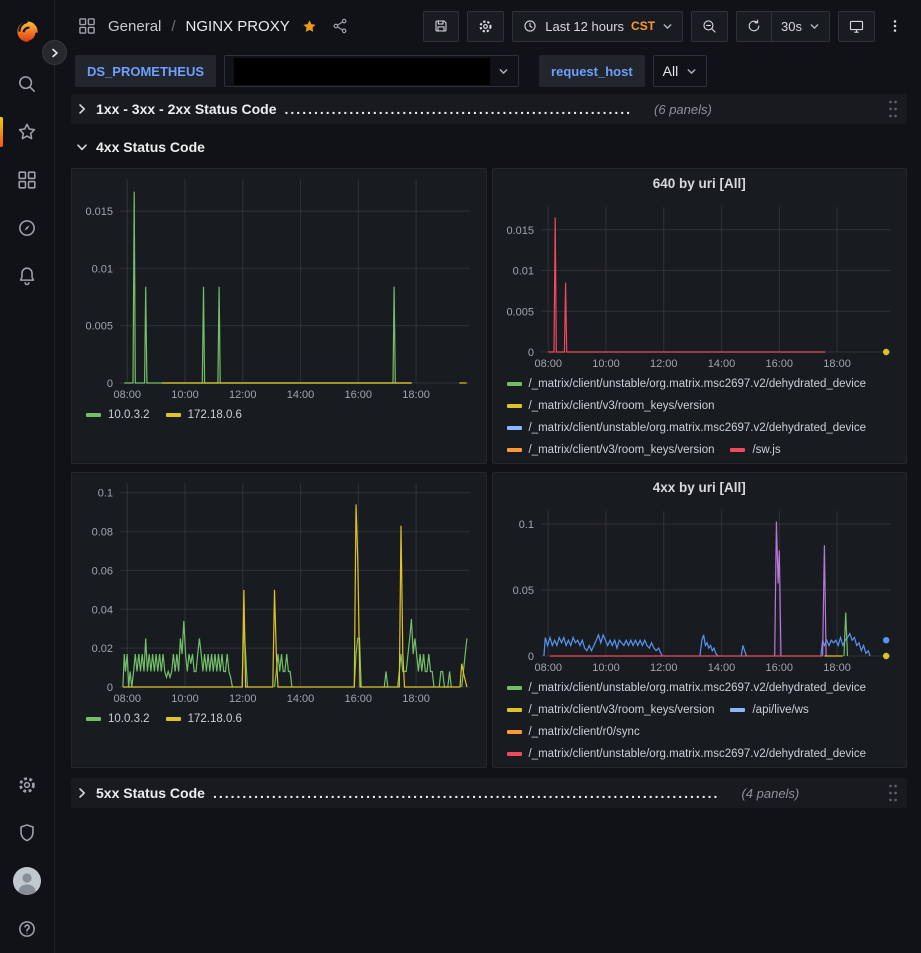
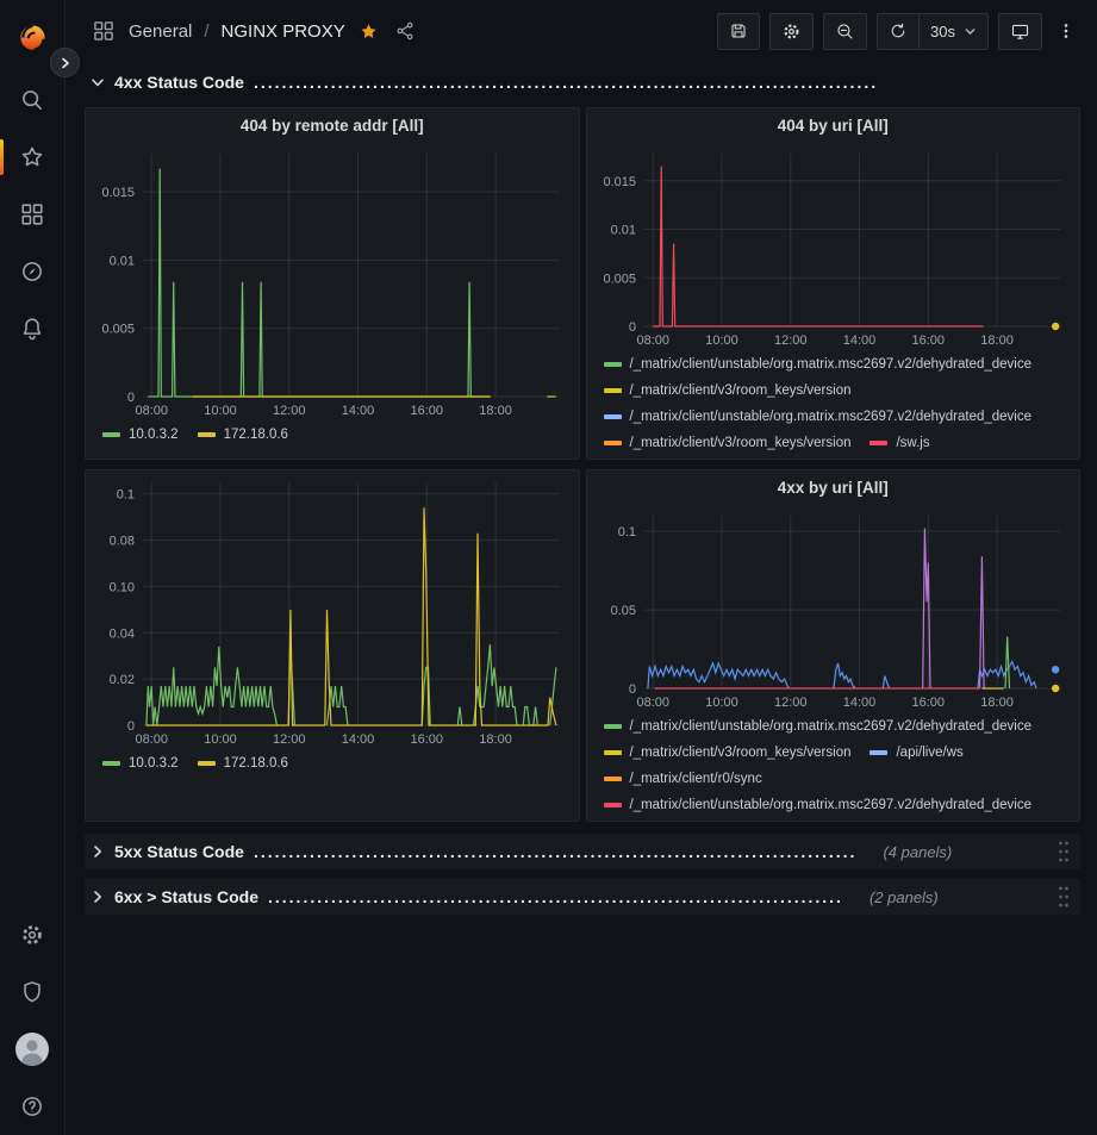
  General
  /
  NGINX PROXY
- Last 12 hours
- CST
  30s
- DS_PROMETHEUS
- request_host
- All
- 1xx - 3xx - 2xx Status Code
- ...........................................................
- (6 panels)
  4xx Status Code
+ .........................................................................................
+ 404 by remote addr [All]
  08:00
  10:00
  12:00
  14:00
  16:00
  18:00
  0
  0.005
  0.01
  0.015
  10.0.3.2
  172.18.0.6
- 640 by uri [All]
+ 404 by uri [All]
  08:00
  10:00
  12:00
  14:00
  16:00
  18:00
  0
  0.005
  0.01
  0.015
  /_matrix/client/unstable/org.matrix.msc2697.v2/dehydrated_device
  /_matrix/client/v3/room_keys/version
  /_matrix/client/unstable/org.matrix.msc2697.v2/dehydrated_device
  /_matrix/client/v3/room_keys/version
  /sw.js
  08:00
  10:00
  12:00
  14:00
  16:00
  18:00
  0
  0.02
  0.04
- 0.06
+ 0.10
  0.08
  0.1
  10.0.3.2
  172.18.0.6
  4xx by uri [All]
  08:00
  10:00
  12:00
  14:00
  16:00
  18:00
  0
  0.05
  0.1
  /_matrix/client/unstable/org.matrix.msc2697.v2/dehydrated_device
  /_matrix/client/v3/room_keys/version
  /api/live/ws
  /_matrix/client/r0/sync
  /_matrix/client/unstable/org.matrix.msc2697.v2/dehydrated_device
  5xx Status Code
  ......................................................................................
  (4 panels)
+ 6xx > Status Code
+ ..................................................................................
+ (2 panels)
